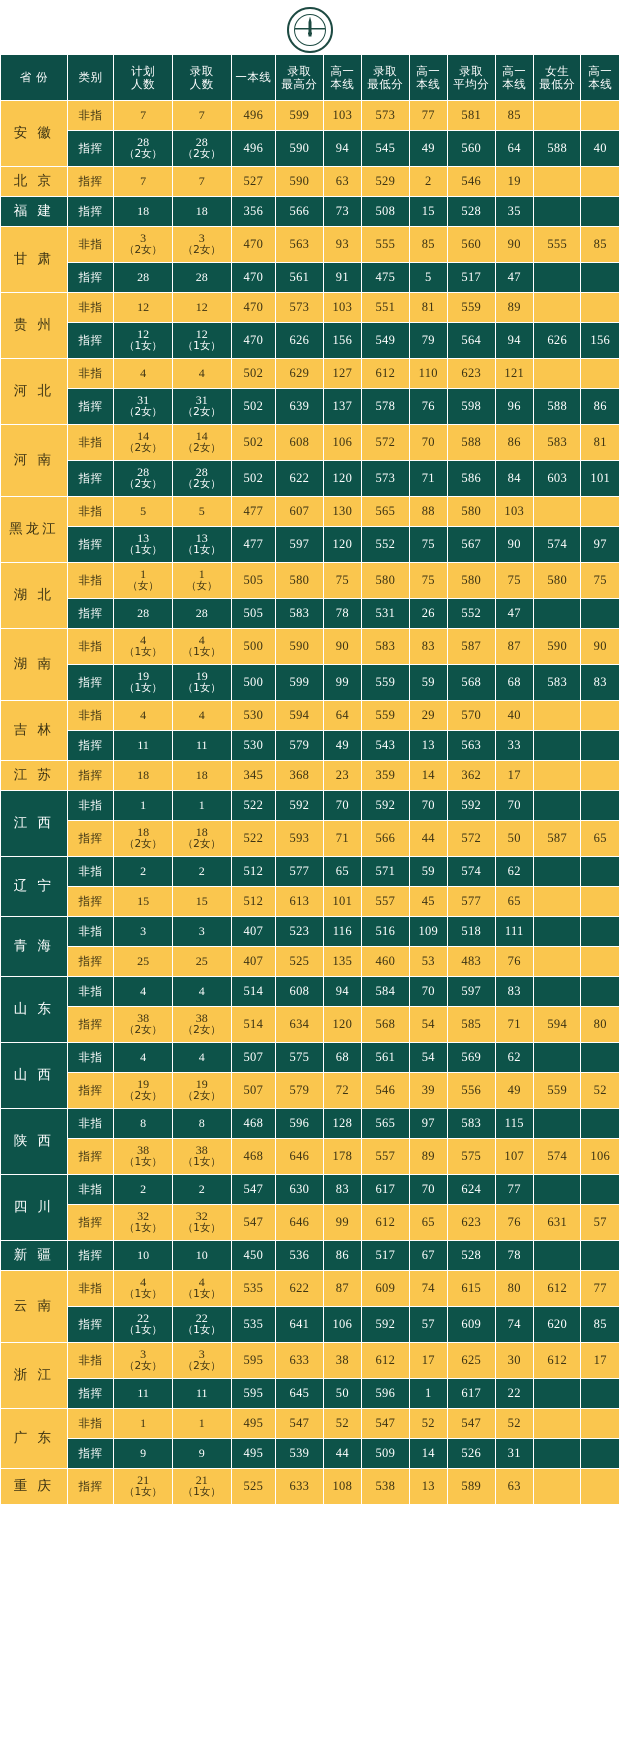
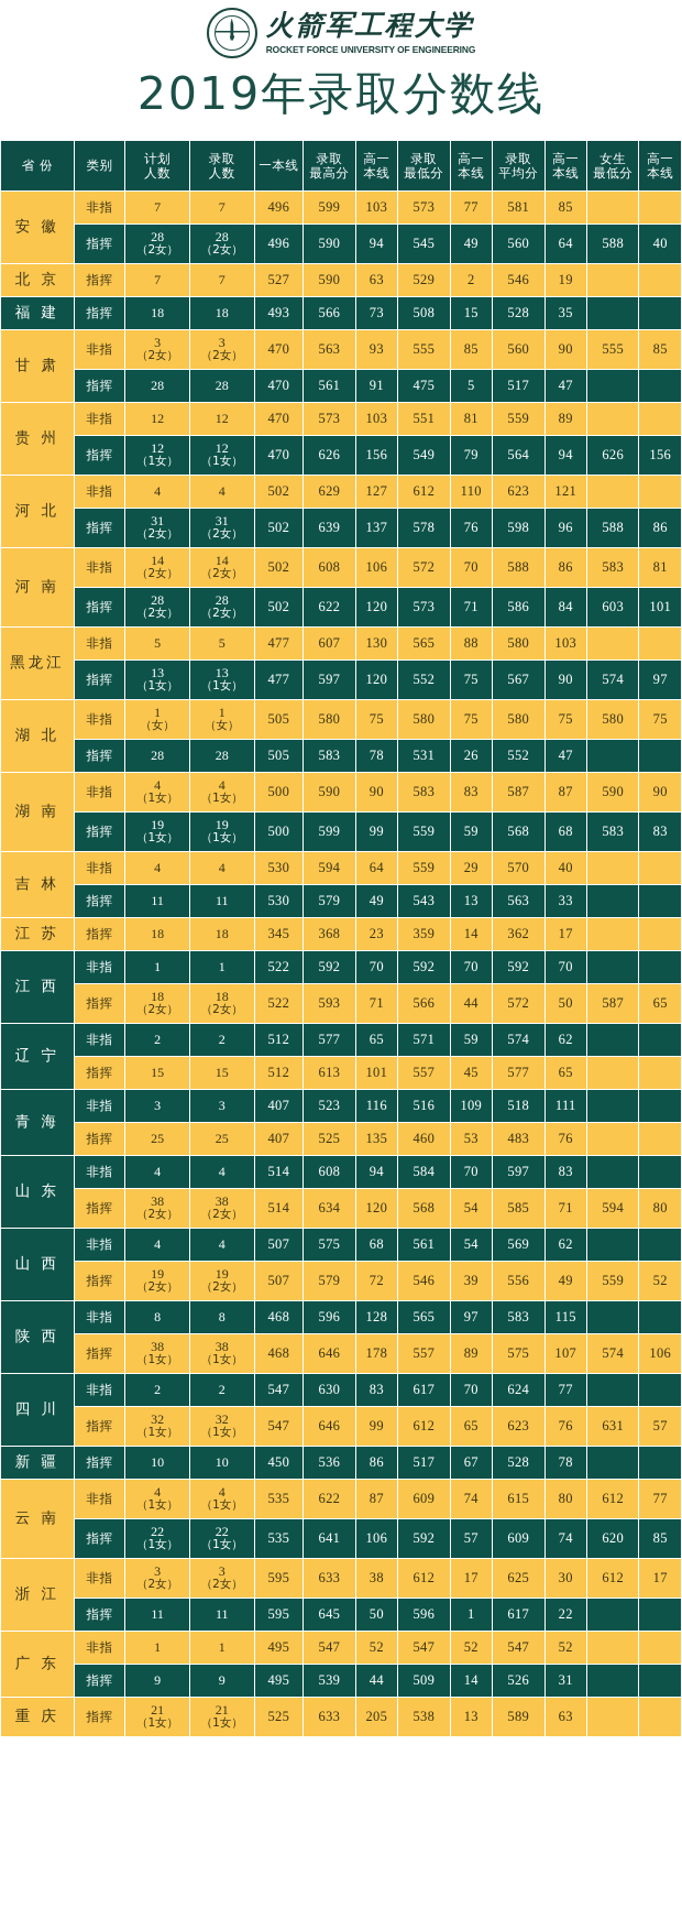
+ 火箭军工程大学
+ ROCKET FORCE UNIVERSITY OF ENGINEERING
+ 2019年录取分数线
  省 份	类别	计划人数	录取人数	一本线	录取最高分	高一本线	录取最低分	高一本线	录取平均分	高一本线	女生最低分	高一本线
  安 徽	非指	7	7	496	599	103	573	77	581	85
  指挥	28（2女）	28（2女）	496	590	94	545	49	560	64	588	40
  北 京	指挥	7	7	527	590	63	529	2	546	19
- 福 建	指挥	18	18	356	566	73	508	15	528	35
+ 福 建	指挥	18	18	493	566	73	508	15	528	35
  甘 肃	非指	3（2女）	3（2女）	470	563	93	555	85	560	90	555	85
  指挥	28	28	470	561	91	475	5	517	47
  贵 州	非指	12	12	470	573	103	551	81	559	89
  指挥	12（1女）	12（1女）	470	626	156	549	79	564	94	626	156
  河 北	非指	4	4	502	629	127	612	110	623	121
  指挥	31（2女）	31（2女）	502	639	137	578	76	598	96	588	86
  河 南	非指	14（2女）	14（2女）	502	608	106	572	70	588	86	583	81
  指挥	28（2女）	28（2女）	502	622	120	573	71	586	84	603	101
  黑龙江	非指	5	5	477	607	130	565	88	580	103
  指挥	13（1女）	13（1女）	477	597	120	552	75	567	90	574	97
  湖 北	非指	1（女）	1（女）	505	580	75	580	75	580	75	580	75
  指挥	28	28	505	583	78	531	26	552	47
  湖 南	非指	4（1女）	4（1女）	500	590	90	583	83	587	87	590	90
  指挥	19（1女）	19（1女）	500	599	99	559	59	568	68	583	83
  吉 林	非指	4	4	530	594	64	559	29	570	40
  指挥	11	11	530	579	49	543	13	563	33
  江 苏	指挥	18	18	345	368	23	359	14	362	17
  江 西	非指	1	1	522	592	70	592	70	592	70
  指挥	18（2女）	18（2女）	522	593	71	566	44	572	50	587	65
  辽 宁	非指	2	2	512	577	65	571	59	574	62
  指挥	15	15	512	613	101	557	45	577	65
  青 海	非指	3	3	407	523	116	516	109	518	111
  指挥	25	25	407	525	135	460	53	483	76
  山 东	非指	4	4	514	608	94	584	70	597	83
  指挥	38（2女）	38（2女）	514	634	120	568	54	585	71	594	80
  山 西	非指	4	4	507	575	68	561	54	569	62
  指挥	19（2女）	19（2女）	507	579	72	546	39	556	49	559	52
  陕 西	非指	8	8	468	596	128	565	97	583	115
  指挥	38（1女）	38（1女）	468	646	178	557	89	575	107	574	106
  四 川	非指	2	2	547	630	83	617	70	624	77
  指挥	32（1女）	32（1女）	547	646	99	612	65	623	76	631	57
  新 疆	指挥	10	10	450	536	86	517	67	528	78
  云 南	非指	4（1女）	4（1女）	535	622	87	609	74	615	80	612	77
  指挥	22（1女）	22（1女）	535	641	106	592	57	609	74	620	85
  浙 江	非指	3（2女）	3（2女）	595	633	38	612	17	625	30	612	17
  指挥	11	11	595	645	50	596	1	617	22
  广 东	非指	1	1	495	547	52	547	52	547	52
  指挥	9	9	495	539	44	509	14	526	31
- 重 庆	指挥	21（1女）	21（1女）	525	633	108	538	13	589	63
+ 重 庆	指挥	21（1女）	21（1女）	525	633	205	538	13	589	63
